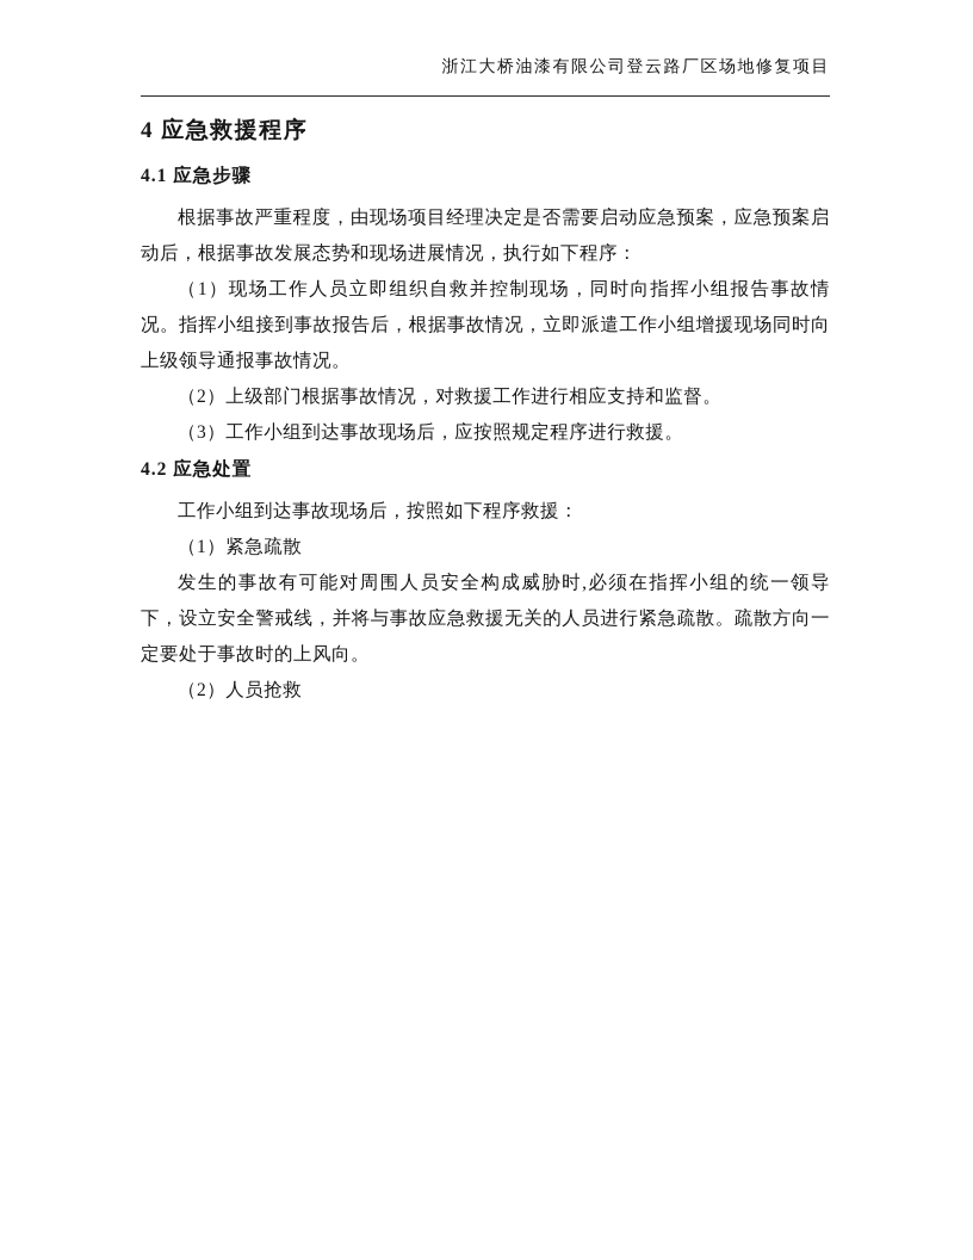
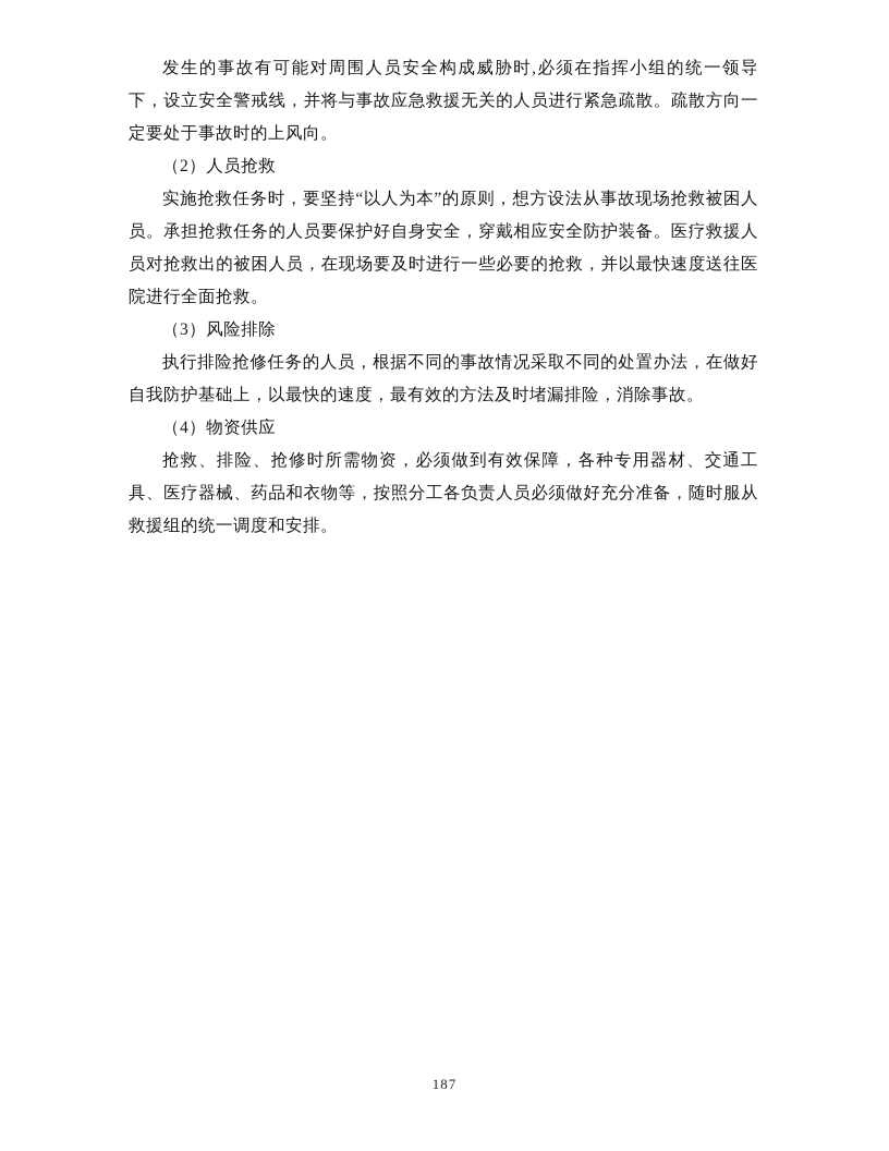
- 浙江大桥油漆有限公司登云路厂区场地修复项目
- 4 应急救援程序
- 4.1 应急步骤
- 根据事故严重程度，由现场项目经理决定是否需要启动应急预案，应急预案启动后，根据事故发展态势和现场进展情况，执行如下程序：
- （1）现场工作人员立即组织自救并控制现场，同时向指挥小组报告事故情况。指挥小组接到事故报告后，根据事故情况，立即派遣工作小组增援现场同时向上级领导通报事故情况。
- （2）上级部门根据事故情况，对救援工作进行相应支持和监督。
- （3）工作小组到达事故现场后，应按照规定程序进行救援。
- 4.2 应急处置
- 工作小组到达事故现场后，按照如下程序救援：
- （1）紧急疏散
  发生的事故有可能对周围人员安全构成威胁时,必须在指挥小组的统一领导下，设立安全警戒线，并将与事故应急救援无关的人员进行紧急疏散。疏散方向一定要处于事故时的上风向。
  （2）人员抢救
+ 实施抢救任务时，要坚持“以人为本”的原则，想方设法从事故现场抢救被困人员。承担抢救任务的人员要保护好自身安全，穿戴相应安全防护装备。医疗救援人员对抢救出的被困人员，在现场要及时进行一些必要的抢救，并以最快速度送往医院进行全面抢救。
+ （3）风险排除
+ 执行排险抢修任务的人员，根据不同的事故情况采取不同的处置办法，在做好自我防护基础上，以最快的速度，最有效的方法及时堵漏排险，消除事故。
+ （4）物资供应
+ 抢救、排险、抢修时所需物资，必须做到有效保障，各种专用器材、交通工具、医疗器械、药品和衣物等，按照分工各负责人员必须做好充分准备，随时服从救援组的统一调度和安排。
+ 187
